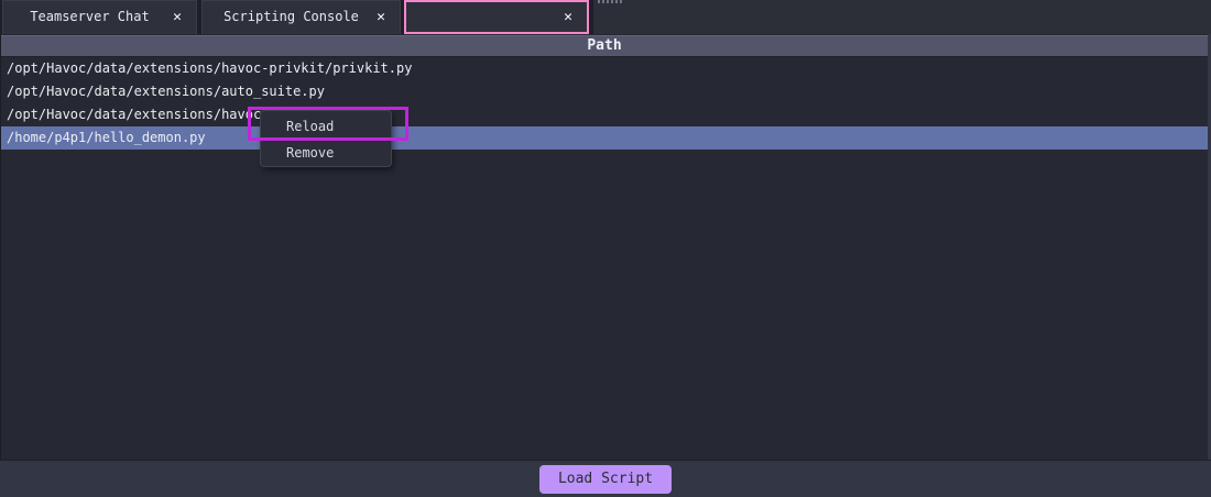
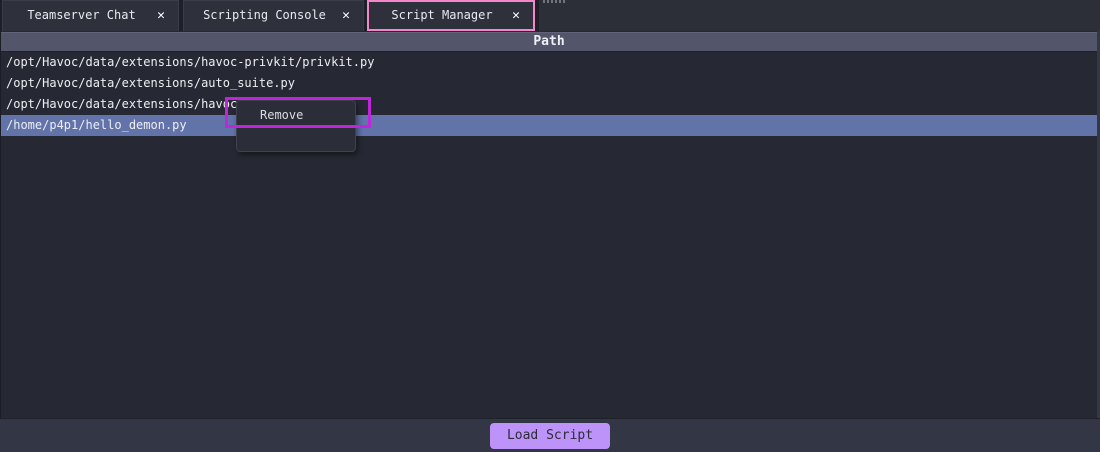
  Teamserver Chat
  ✕
  Scripting Console
  ✕
+ Script Manager
  ✕
  Path
  /opt/Havoc/data/extensions/havoc-privkit/privkit.py
  /opt/Havoc/data/extensions/auto_suite.py
  /opt/Havoc/data/extensions/havoc
  /home/p4p1/hello_demon.py
- Reload
  Remove
  Load Script
